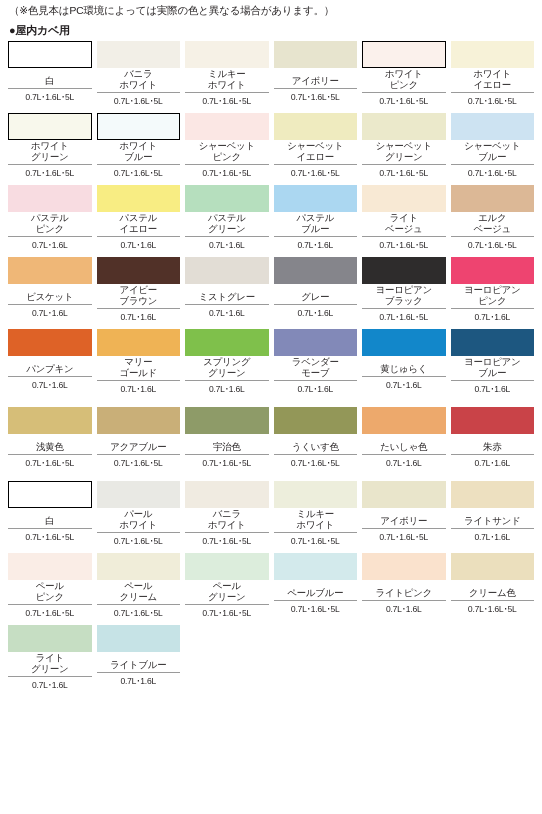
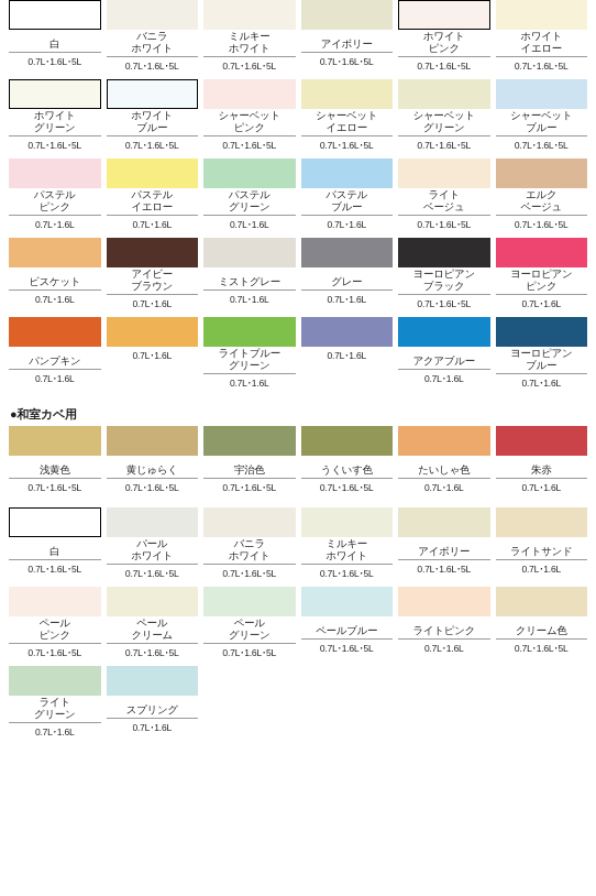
- （※色見本はPC環境によっては実際の色と異なる場合があります。）
- ●屋内カベ用
  白
  0.7L･1.6L･5L
  バニラ
  ホワイト
  0.7L･1.6L･5L
  ミルキー
  ホワイト
  0.7L･1.6L･5L
  アイボリー
  0.7L･1.6L･5L
  ホワイト
  ピンク
  0.7L･1.6L･5L
  ホワイト
  イエロー
  0.7L･1.6L･5L
  ホワイト
  グリーン
  0.7L･1.6L･5L
  ホワイト
  ブルー
  0.7L･1.6L･5L
  シャーベット
  ピンク
  0.7L･1.6L･5L
  シャーベット
  イエロー
  0.7L･1.6L･5L
  シャーベット
  グリーン
  0.7L･1.6L･5L
  シャーベット
  ブルー
  0.7L･1.6L･5L
  パステル
  ピンク
  0.7L･1.6L
  パステル
  イエロー
  0.7L･1.6L
  パステル
  グリーン
  0.7L･1.6L
  パステル
  ブルー
  0.7L･1.6L
  ライト
  ベージュ
  0.7L･1.6L･5L
  エルク
  ベージュ
  0.7L･1.6L･5L
  ビスケット
  0.7L･1.6L
  アイビー
  ブラウン
  0.7L･1.6L
  ミストグレー
  0.7L･1.6L
  グレー
  0.7L･1.6L
  ヨーロピアン
  ブラック
  0.7L･1.6L･5L
  ヨーロピアン
  ピンク
  0.7L･1.6L
  パンプキン
  0.7L･1.6L
- マリー
- ゴールド
  0.7L･1.6L
- スプリング
+ ライトブルー
  グリーン
  0.7L･1.6L
- ラベンダー
- モーブ
  0.7L･1.6L
- 黄じゅらく
+ アクアブルー
  0.7L･1.6L
  ヨーロピアン
  ブルー
  0.7L･1.6L
+ ●和室カベ用
  浅黄色
  0.7L･1.6L･5L
- アクアブルー
+ 黄じゅらく
  0.7L･1.6L･5L
  宇治色
  0.7L･1.6L･5L
  うくいす色
  0.7L･1.6L･5L
  たいしゃ色
  0.7L･1.6L
  朱赤
  0.7L･1.6L
  白
  0.7L･1.6L･5L
  パール
  ホワイト
  0.7L･1.6L･5L
  バニラ
  ホワイト
  0.7L･1.6L･5L
  ミルキー
  ホワイト
  0.7L･1.6L･5L
  アイボリー
  0.7L･1.6L･5L
  ライトサンド
  0.7L･1.6L
  ペール
  ピンク
  0.7L･1.6L･5L
  ペール
  クリーム
  0.7L･1.6L･5L
  ペール
  グリーン
  0.7L･1.6L･5L
  ペールブルー
  0.7L･1.6L･5L
  ライトピンク
  0.7L･1.6L
  クリーム色
  0.7L･1.6L･5L
  ライト
  グリーン
  0.7L･1.6L
- ライトブルー
+ スプリング
  0.7L･1.6L
